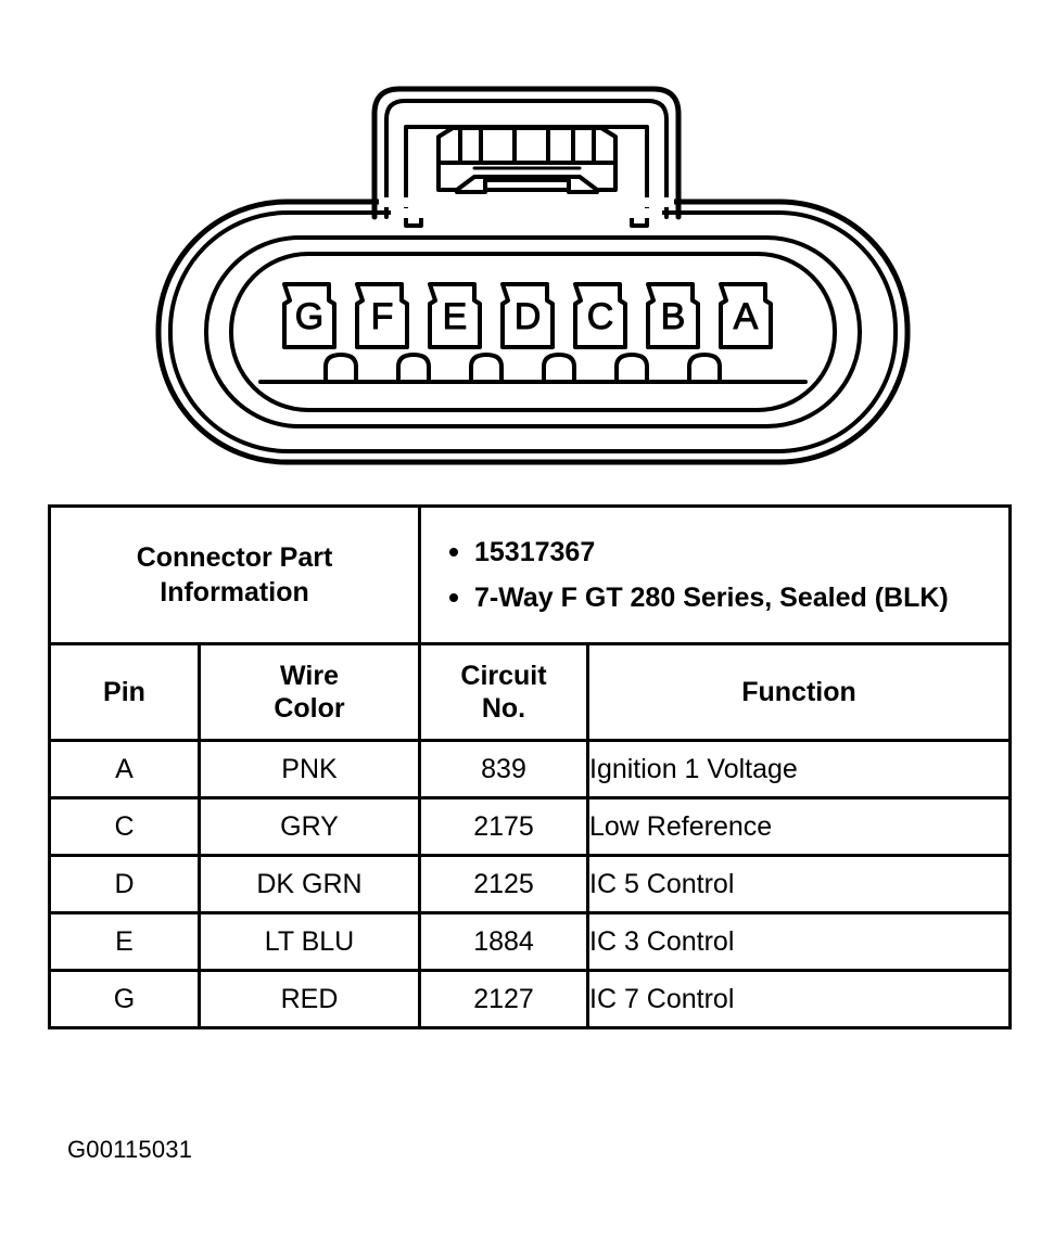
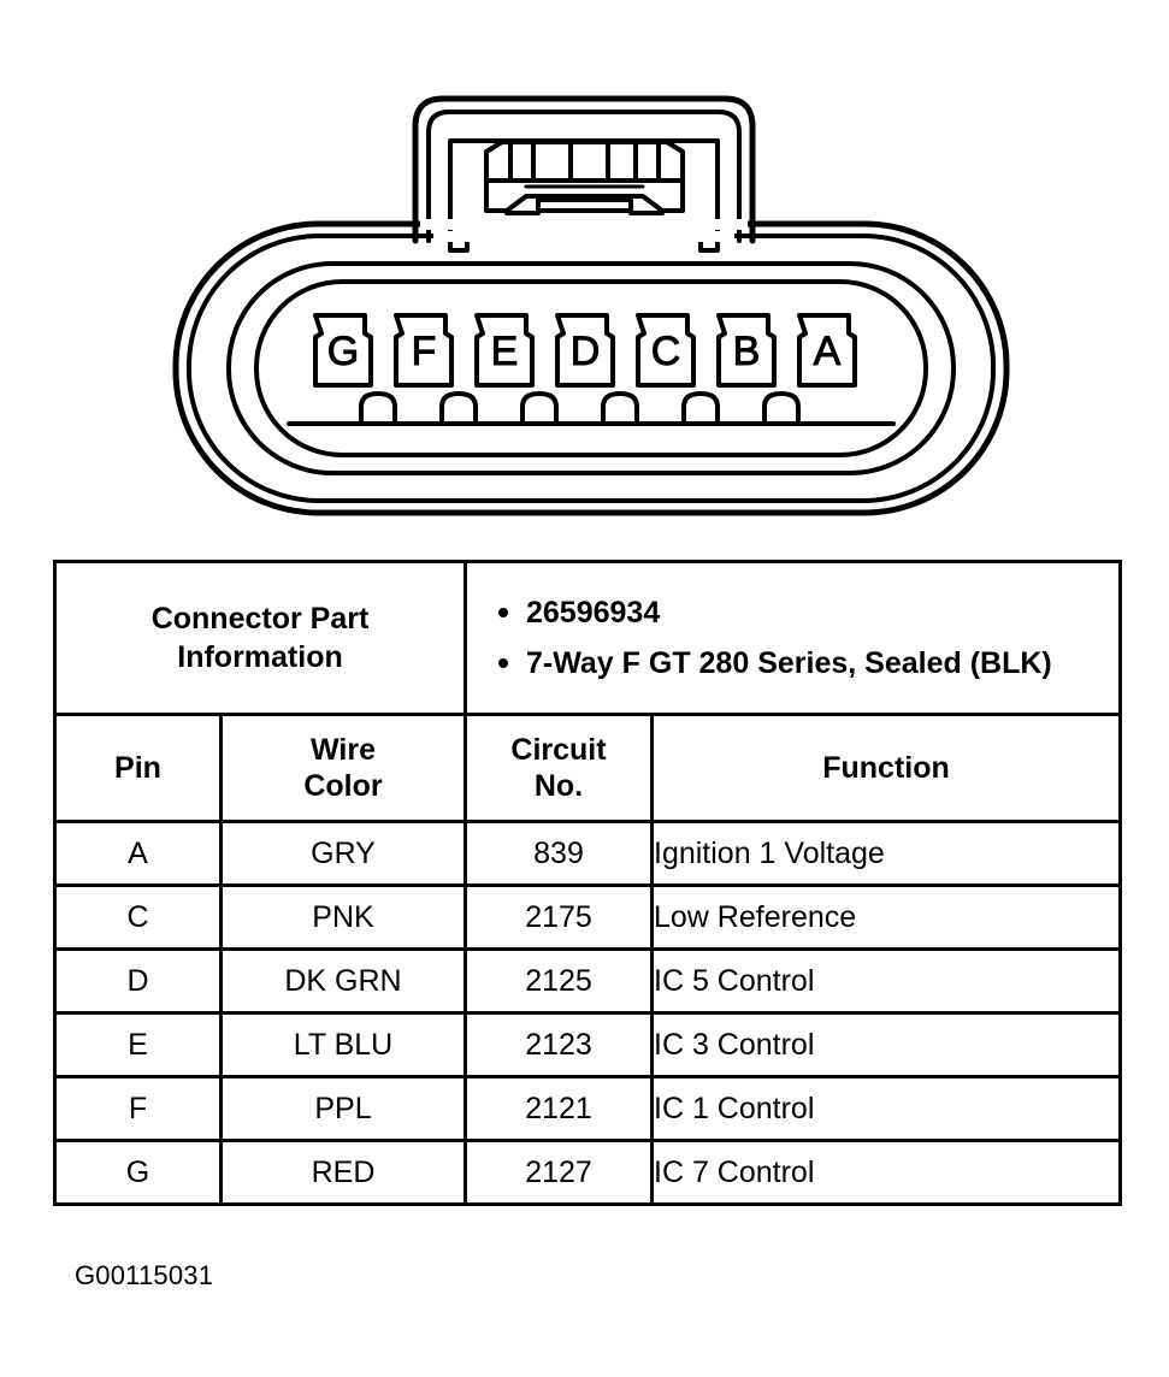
  G
  F
  E
  D
  C
  B
  A
- Connector Part Information	15317367 7-Way F GT 280 Series, Sealed (BLK)
+ Connector Part Information	26596934 7-Way F GT 280 Series, Sealed (BLK)
  Pin	Wire Color	Circuit No.	Function
- A	PNK	839	Ignition 1 Voltage
+ A	GRY	839	Ignition 1 Voltage
- C	GRY	2175	Low Reference
+ C	PNK	2175	Low Reference
  D	DK GRN	2125	IC 5 Control
- E	LT BLU	1884	IC 3 Control
+ E	LT BLU	2123	IC 3 Control
+ F	PPL	2121	IC 1 Control
  G	RED	2127	IC 7 Control
  G00115031
